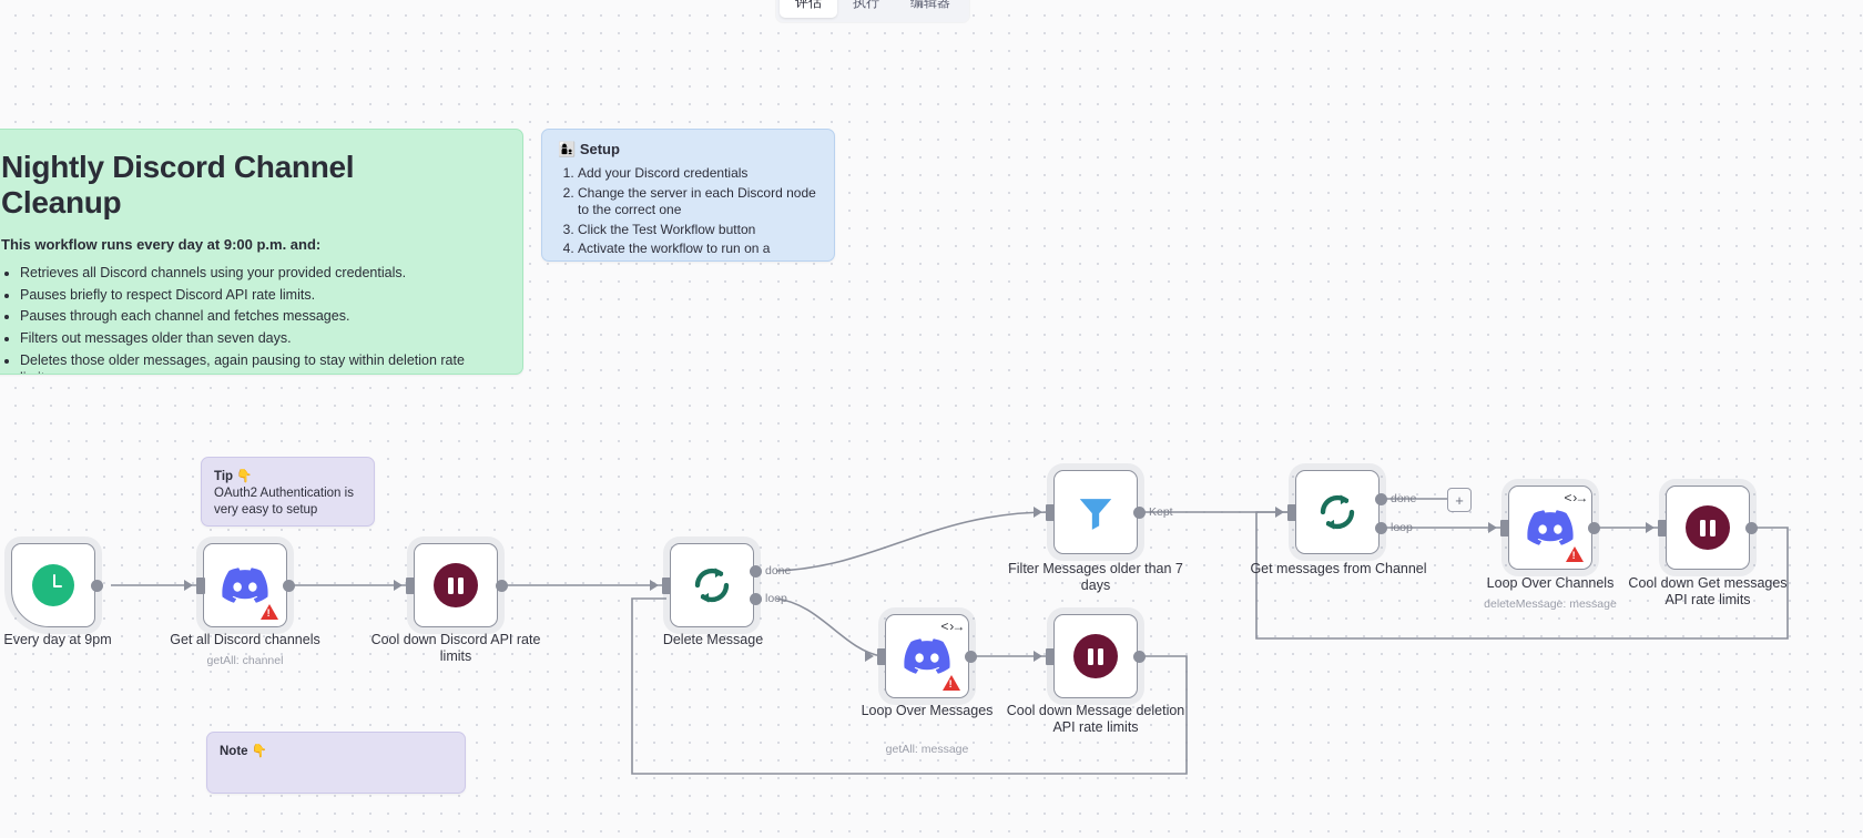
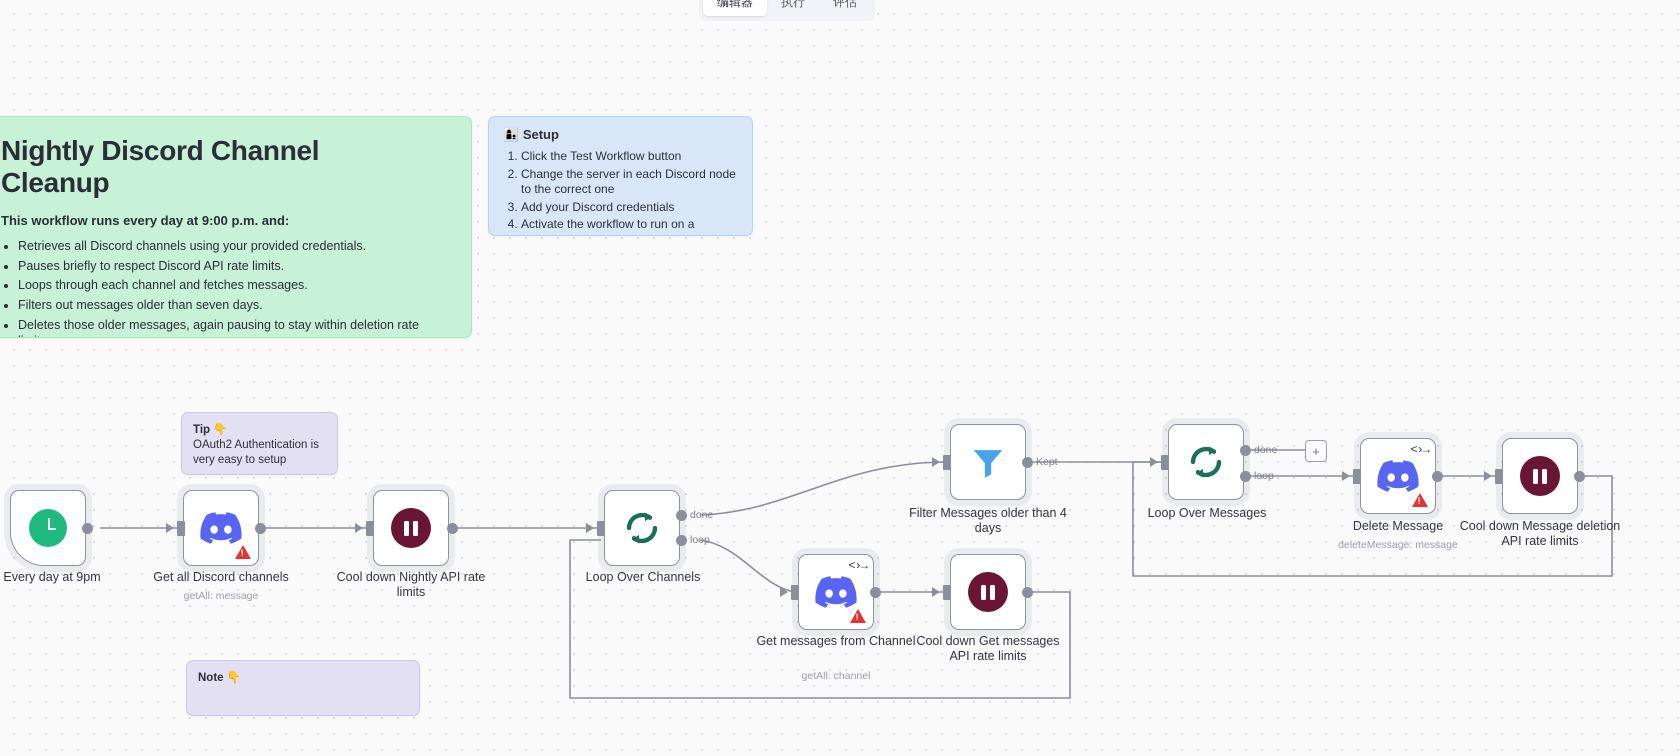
- 评估
+ 编辑器
  执行
- 编辑器
+ 评估
  Nightly Discord Channel Cleanup
  This workflow runs every day at 9:00 p.m. and:
  Retrieves all Discord channels using your provided credentials.
  Pauses briefly to respect Discord API rate limits.
- Pauses through each channel and fetches messages.
+ Loops through each channel and fetches messages.
  Filters out messages older than seven days.
  Deletes those older messages, again pausing to stay within deletion rate
  👩‍👦 Setup
- Add your Discord credentials
+ Click the Test Workflow button
  Change the server in each Discord node to the correct one
- Click the Test Workflow button
+ Add your Discord credentials
  Activate the workflow to run on a
  Tip 👇
  OAuth2 Authentication is very easy to setup
  Note 👇
  Every day at 9pm
  Get all Discord channels
- getAll: channel
+ getAll: message
- Cool down Discord API rate limits
+ Cool down Nightly API rate limits
  done
  loop
- Delete Message
+ Loop Over Channels
  Kept
- Filter Messages older than 7 days
+ Filter Messages older than 4 days
  <›→
- Loop Over Messages
+ Get messages from Channel
- getAll: message
+ getAll: channel
- Cool down Message deletion API rate limits
+ Cool down Get messages API rate limits
  done
  loop
  +
- Get messages from Channel
+ Loop Over Messages
  <›→
- Loop Over Channels
+ Delete Message
  deleteMessage: message
- Cool down Get messages API rate limits
+ Cool down Message deletion API rate limits
